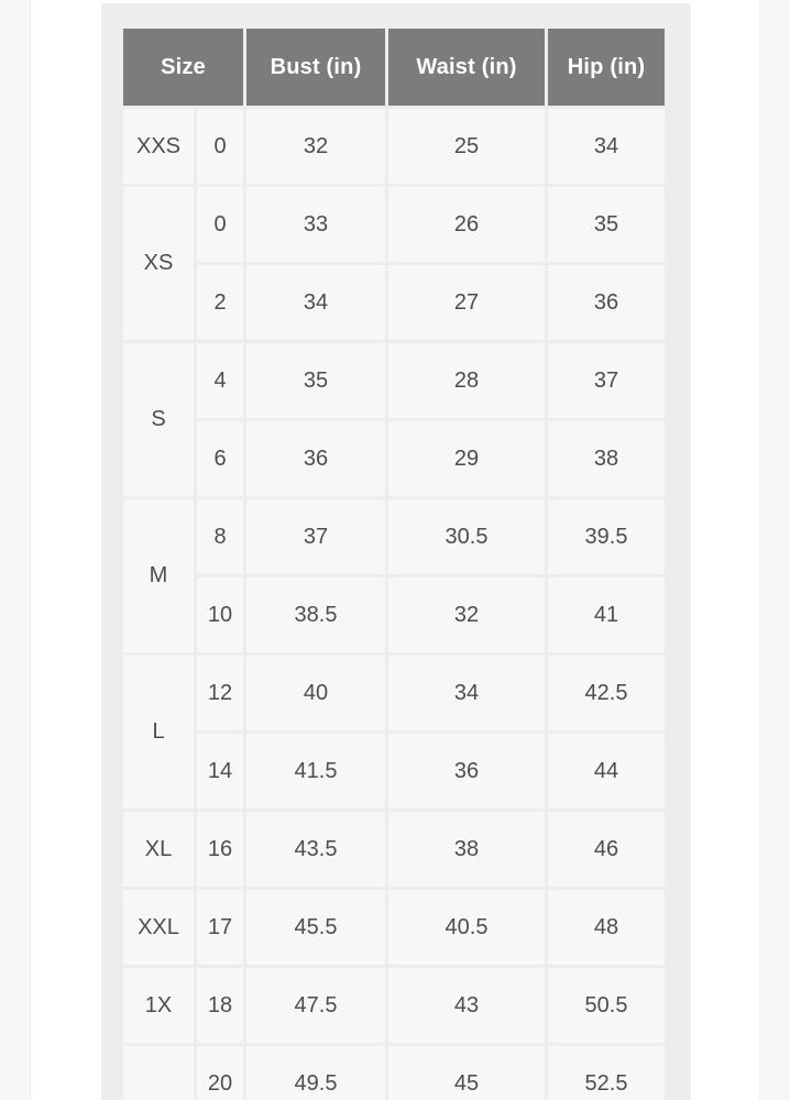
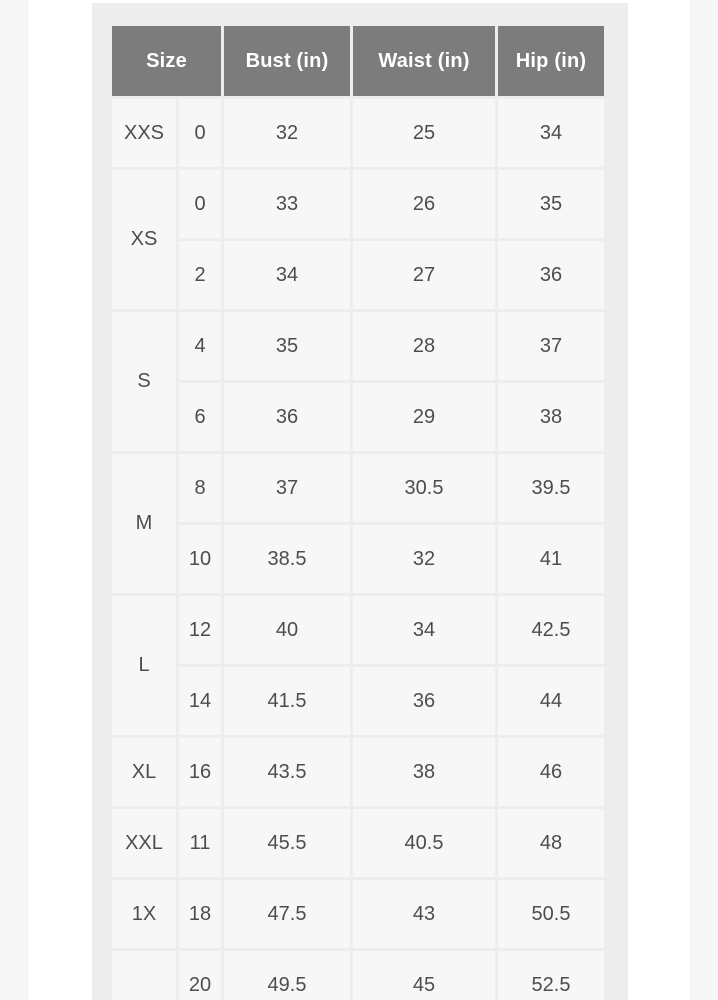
  Size	Bust (in)	Waist (in)	Hip (in)
  XXS	0	32	25	34
  XS	0	33	26	35
  2	34	27	36
  S	4	35	28	37
  6	36	29	38
  M	8	37	30.5	39.5
  10	38.5	32	41
  L	12	40	34	42.5
  14	41.5	36	44
  XL	16	43.5	38	46
- XXL	17	45.5	40.5	48
+ XXL	11	45.5	40.5	48
  1X	18	47.5	43	50.5
  	20	49.5	45	52.5
